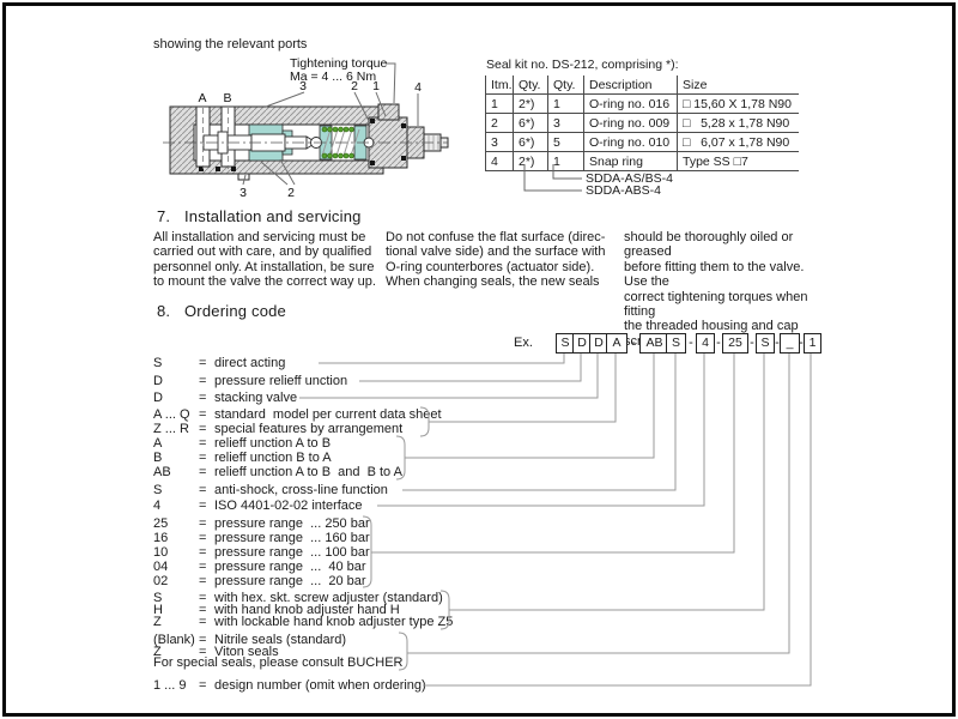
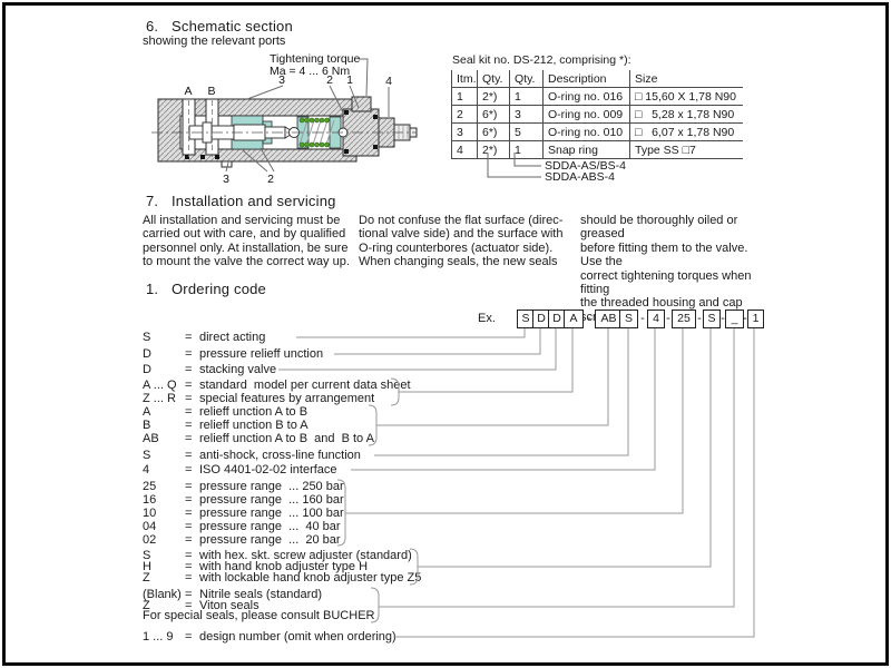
+ 6. Schematic section
  showing the relevant ports
  Tightening torque
  Ma = 4 ... 6 Nm
  A
  B
  3
  2
  1
  4
  3
  2
  Seal kit no. DS-212, comprising *):
  Itm.
  Qty.
  Qty.
  Description
  Size
  1
  2*)
  1
  O-ring no. 016
  □ 15,60 X 1,78 N90
  2
  6*)
  3
  O-ring no. 009
  □ 5,28 x 1,78 N90
  3
  6*)
  5
  O-ring no. 010
  □ 6,07 x 1,78 N90
  4
  2*)
  1
  Snap ring
  Type SS □7
  SDDA-AS/BS-4
  SDDA-ABS-4
  7. Installation and servicing
  All installation and servicing must be
  carried out with care, and by qualified
  personnel only. At installation, be sure
  to mount the valve the correct way up.
  Do not confuse the flat surface (direc-
  tional valve side) and the surface with
  O-ring counterbores (actuator side).
  When changing seals, the new seals
  should be thoroughly oiled or greased
  before fitting them to the valve. Use the
  correct tightening torques when fitting
  the threaded housing and cap c
- 8. Ordering code
+ 1. Ordering code
  Ex.
  S
  D
  D
  A
  -
  AB
  S
  -
  4
  -
  25
  -
  S
  -
  _
  -
  1
  S = direct acting
  D = pressure relieff unction
  D = stacking valve
  A ... Q = standard model per current data sheet
  Z ... R = special features by arrangement
  A = relieff unction A to B
  B = relieff unction B to A
  AB = relieff unction A to B and B to A
  S = anti-shock, cross-line function
  4 = ISO 4401-02-02 interface
  25 = pressure range ... 250 bar
  16 = pressure range ... 160 bar
  10 = pressure range ... 100 bar
  04 = pressure range ... 40 bar
  02 = pressure range ... 20 bar
  S = with hex. skt. screw adjuster (standard)
- H = with hand knob adjuster hand H
+ H = with hand knob adjuster type H
  Z = with lockable hand knob adjuster type Z
  (Blank) = Nitrile seals (standard)
  Z = Viton seals
  For special seals, please consult BUCHER
  1 ... 9 = design number (omit when ordering
